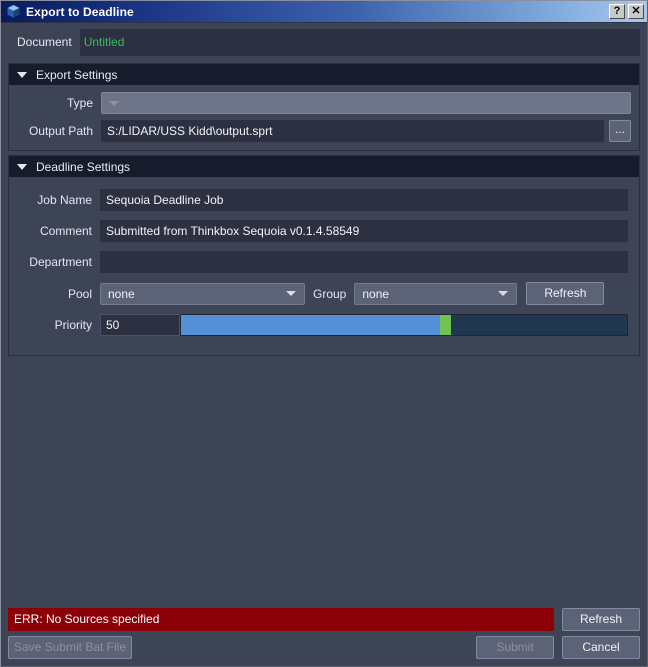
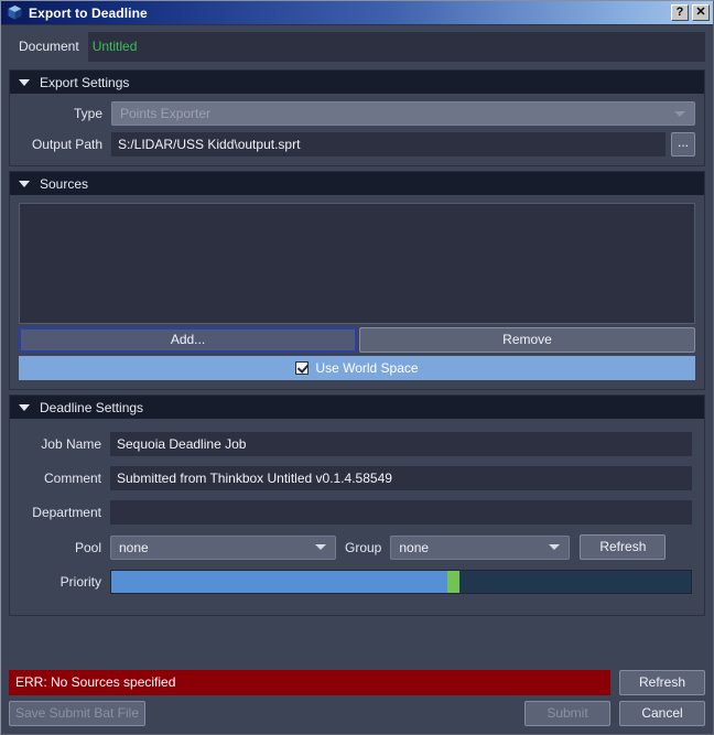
  Export to Deadline
  ?
  ✕
  Document
  Untitled
  Export Settings
  Type
+ Points Exporter
  Output Path
  S:/LIDAR/USS Kidd\output.sprt
  ...
+ Sources
+ Add...
+ Remove
+ Use World Space
  Deadline Settings
  Job Name
  Sequoia Deadline Job
  Comment
- Submitted from Thinkbox Sequoia v0.1.4.58549
+ Submitted from Thinkbox Untitled v0.1.4.58549
  Department
  Pool
  none
  Group
  none
  Refresh
  Priority
- 50
  ERR: No Sources specified
  Refresh
  Save Submit Bat File
  Submit
  Cancel
